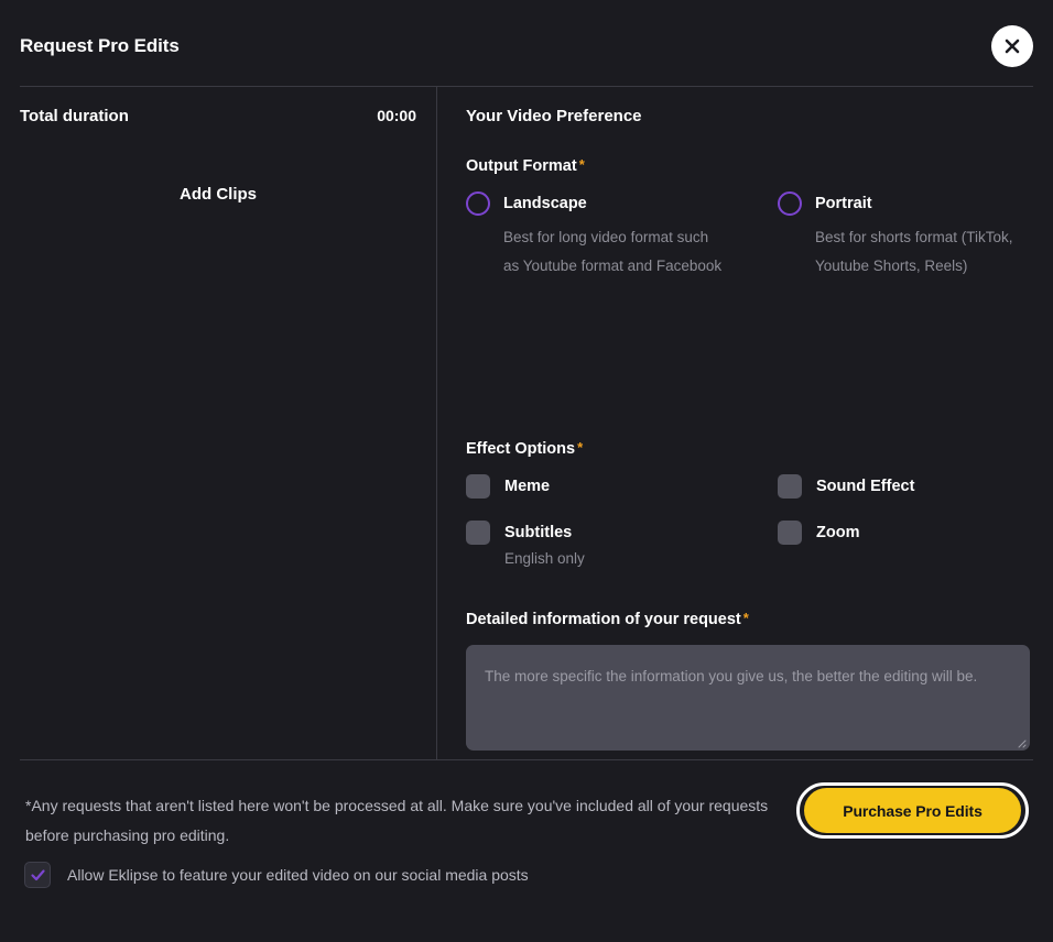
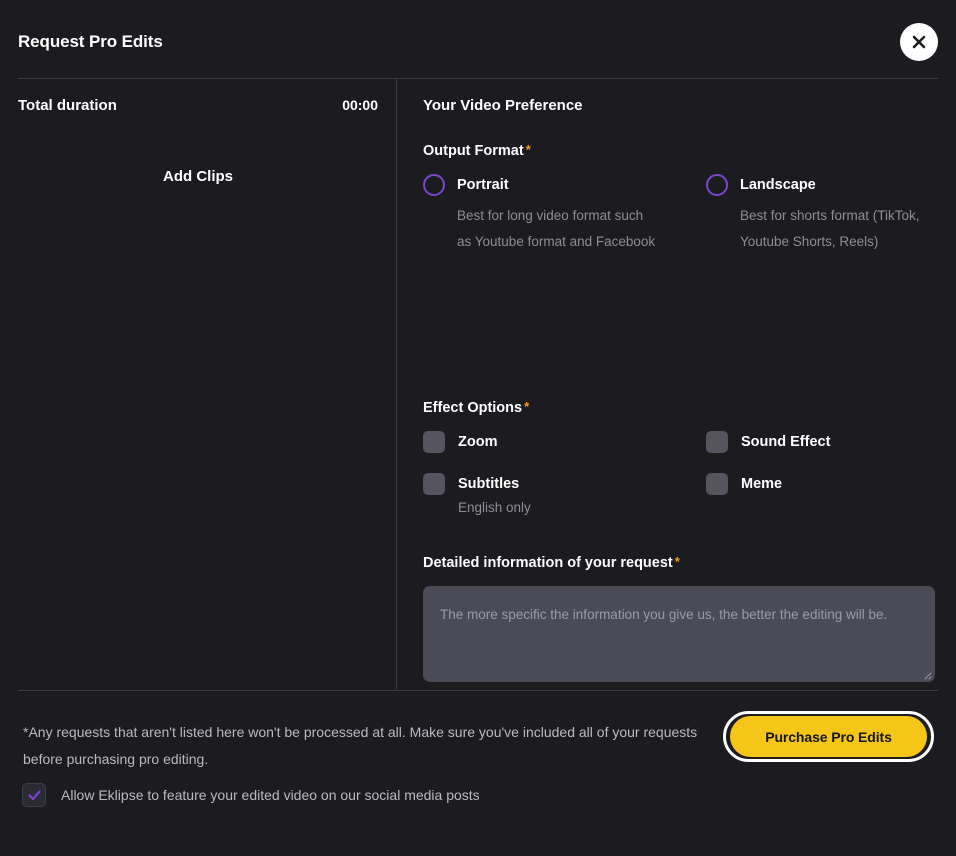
  Request Pro Edits
  Total duration
  00:00
  Add Clips
  Your Video Preference
  Output Format *
- Landscape
+ Portrait
  Best for long video format such as Youtube format and Facebook
- Portrait
+ Landscape
  Best for shorts format (TikTok, Youtube Shorts, Reels)
  Effect Options *
- Meme
+ Zoom
  Sound Effect
  Subtitles
  English only
- Zoom
+ Meme
  Detailed information of your request *
  The more specific the information you give us, the better the editing will be.
  *Any requests that aren't listed here won't be processed at all. Make sure you've included all of your requests before purchasing pro editing.
  Allow Eklipse to feature your edited video on our social media posts
  Purchase Pro Edits
